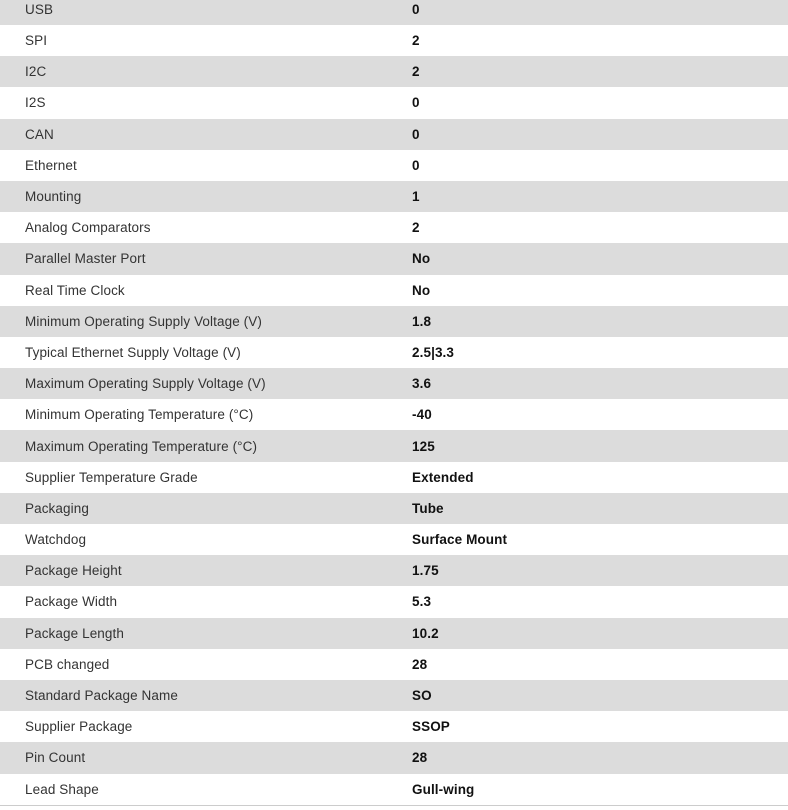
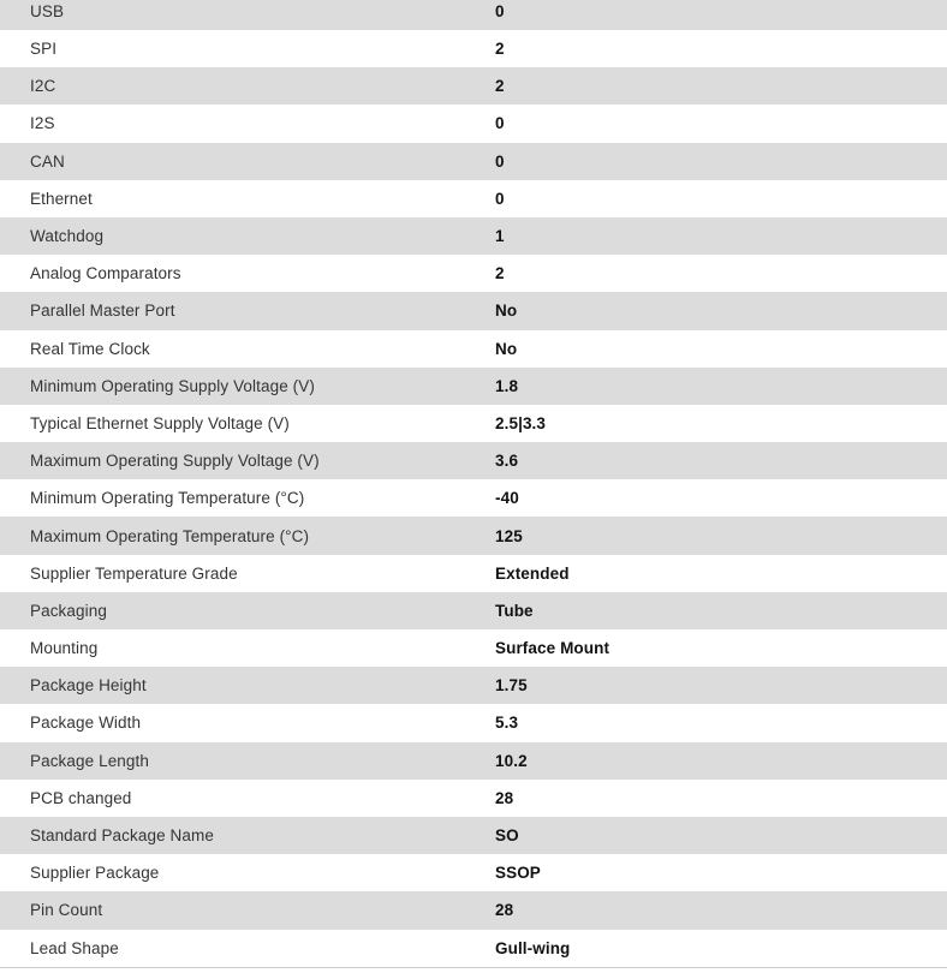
  USB
  0
  SPI
  2
  I2C
  2
  I2S
  0
  CAN
  0
  Ethernet
  0
- Mounting
+ Watchdog
  1
  Analog Comparators
  2
  Parallel Master Port
  No
  Real Time Clock
  No
  Minimum Operating Supply Voltage (V)
  1.8
  Typical Ethernet Supply Voltage (V)
  2.5|3.3
  Maximum Operating Supply Voltage (V)
  3.6
  Minimum Operating Temperature (°C)
  -40
  Maximum Operating Temperature (°C)
  125
  Supplier Temperature Grade
  Extended
  Packaging
  Tube
- Watchdog
+ Mounting
  Surface Mount
  Package Height
  1.75
  Package Width
  5.3
  Package Length
  10.2
  PCB changed
  28
  Standard Package Name
  SO
  Supplier Package
  SSOP
  Pin Count
  28
  Lead Shape
  Gull-wing
